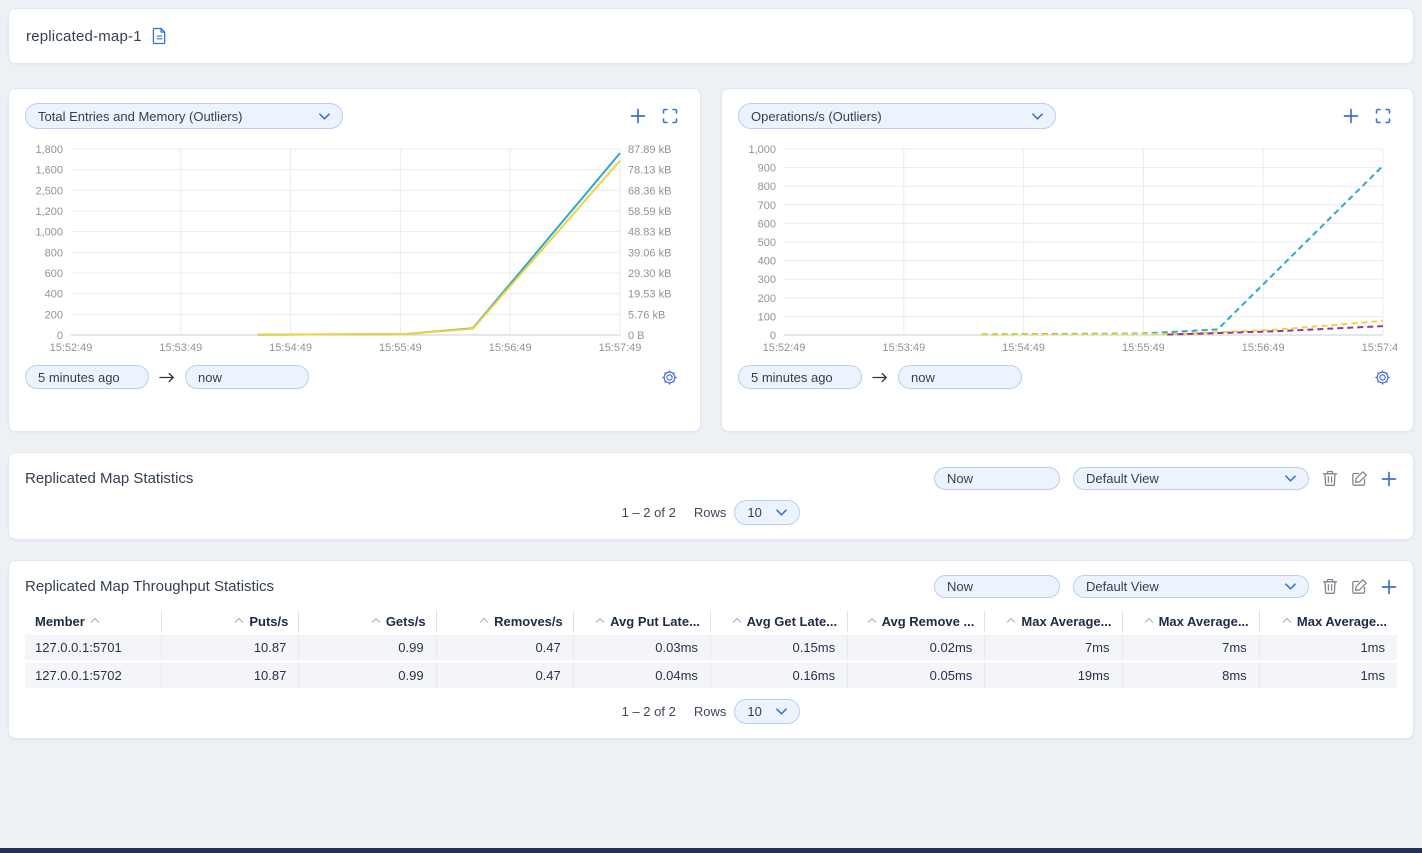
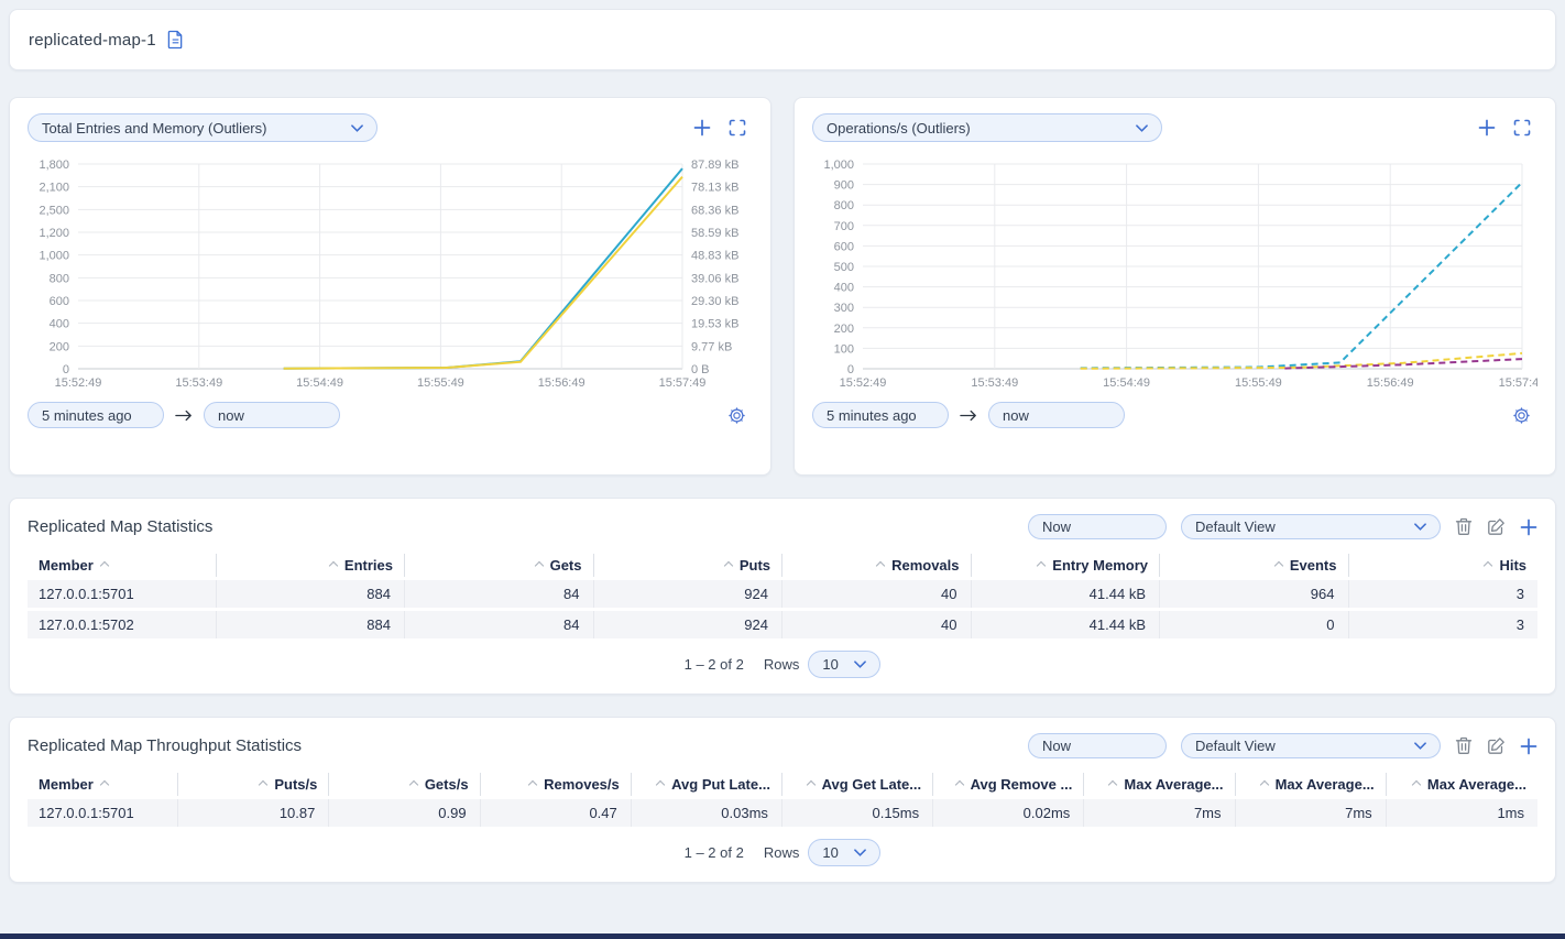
  replicated-map-1
  Total Entries and Memory (Outliers)
  0
  0 B
  200
- 5.76 kB
+ 9.77 kB
  400
  19.53 kB
  600
  29.30 kB
  800
  39.06 kB
  1,000
  48.83 kB
  1,200
  58.59 kB
  2,500
  68.36 kB
- 1,600
+ 2,100
  78.13 kB
  1,800
  87.89 kB
  15:52:49
  15:53:49
  15:54:49
  15:55:49
  15:56:49
  15:57:49
  5 minutes ago
  now
  Operations/s (Outliers)
  0
  100
  200
  300
  400
  500
  600
  700
  800
  900
  1,000
  15:52:49
  15:53:49
  15:54:49
  15:55:49
  15:56:49
  15:57:4
  5 minutes ago
  now
  Replicated Map Statistics
  Now
  Default View
+ Member	Entries	Gets	Puts	Removals	Entry Memory	Events	Hits
+ 127.0.0.1:5701	884	84	924	40	41.44 kB	964	3
+ 127.0.0.1:5702	884	84	924	40	41.44 kB	0	3
  1 – 2 of 2
  Rows
  10
  Replicated Map Throughput Statistics
  Now
  Default View
  Member	Puts/s	Gets/s	Removes/s	Avg Put Late...	Avg Get Late...	Avg Remove ...	Max Average...	Max Average...	Max Average...
  127.0.0.1:5701	10.87	0.99	0.47	0.03ms	0.15ms	0.02ms	7ms	7ms	1ms
- 127.0.0.1:5702	10.87	0.99	0.47	0.04ms	0.16ms	0.05ms	19ms	8ms	1ms
  1 – 2 of 2
  Rows
  10
